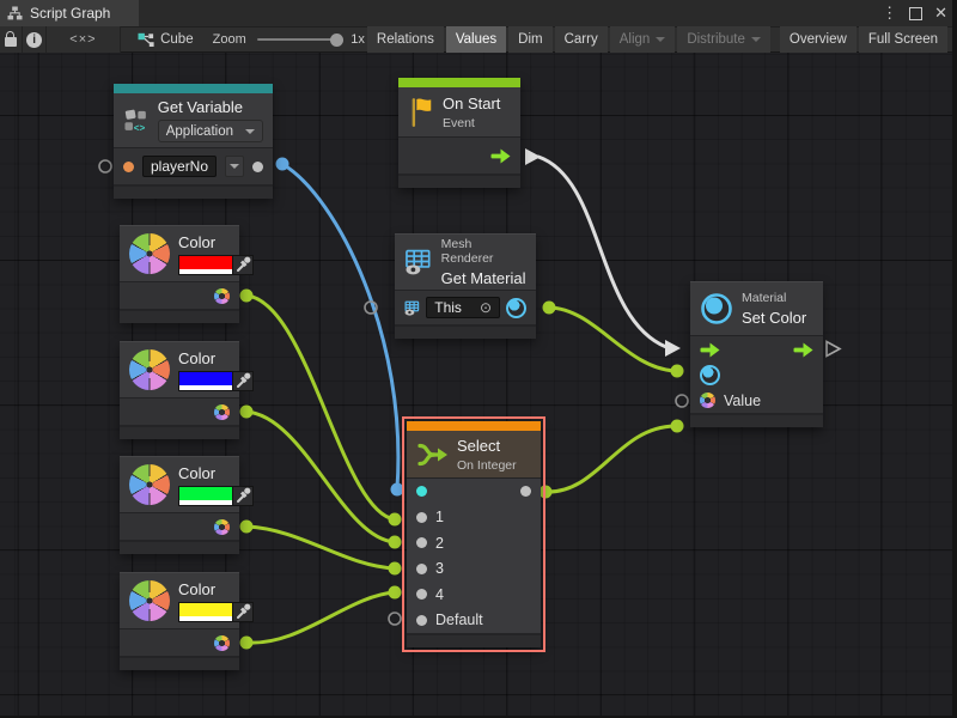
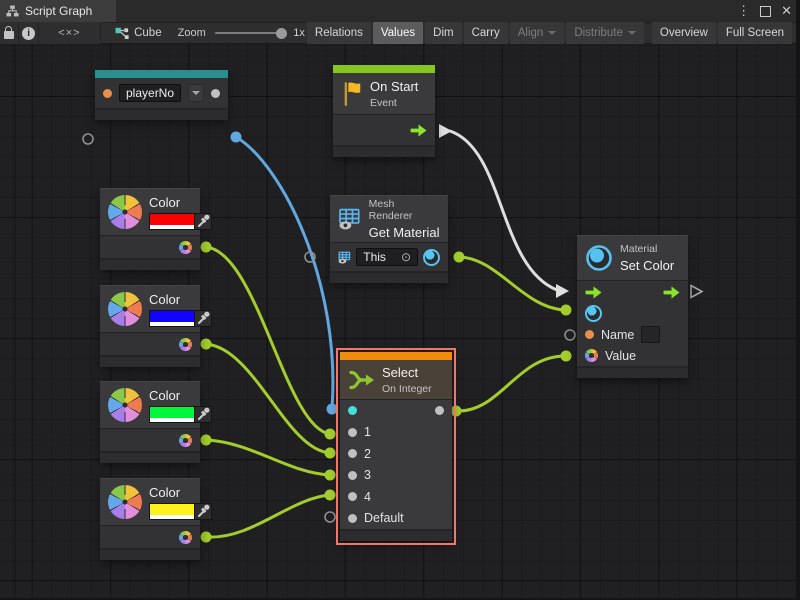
  Script Graph
  ⋮
  ✕
  i
  <×>
  Cube
  Zoom
  1x
  Relations
  Values
  Dim
  Carry
  Align
  Distribute
  Overview
  Full Screen
- <>
- Get Variable
- Application
  playerNo
  On Start
  Event
  Color
  Color
  Color
  Color
  Mesh Renderer
  Get Material
  This
  ⊙
  Select
  On Integer
  1
  2
  3
  4
  Default
  Material
  Set Color
+ Name
  Value
